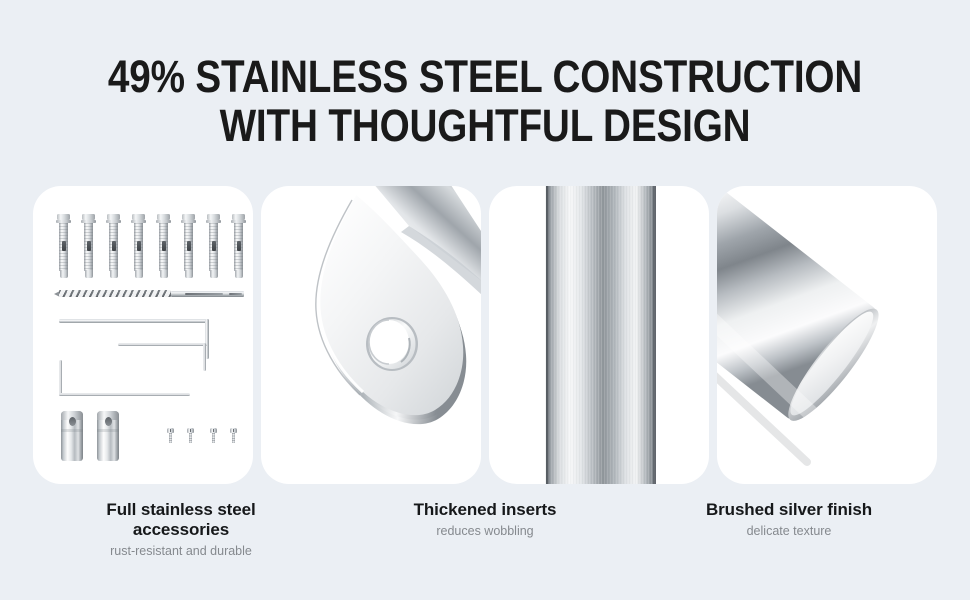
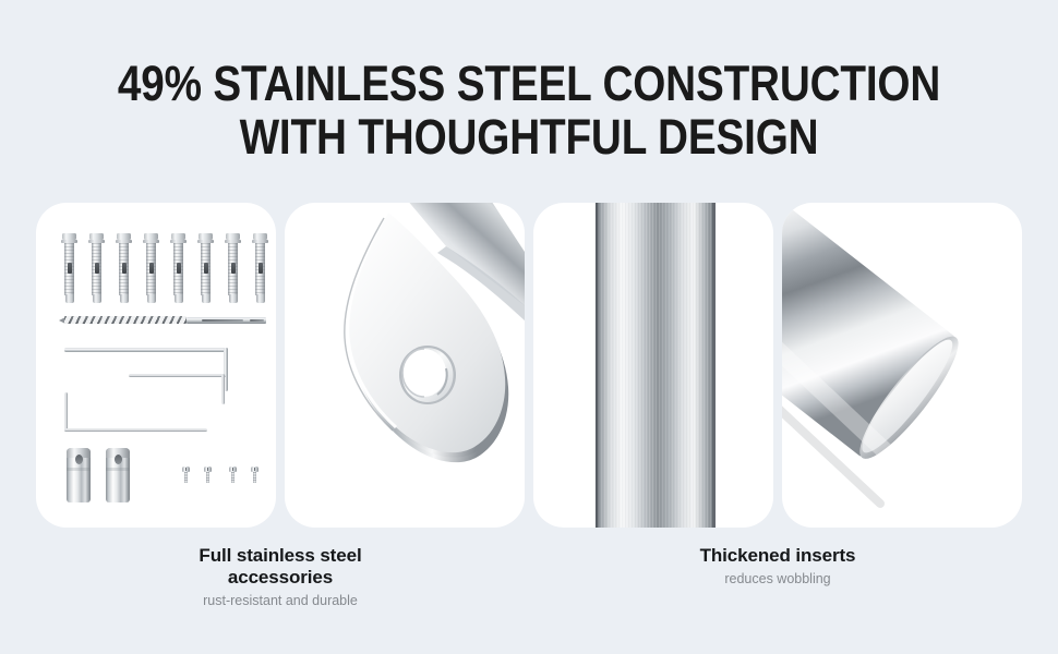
  49% STAINLESS STEEL CONSTRUCTION
  WITH THOUGHTFUL DESIGN
  Full stainless steel
  accessories
  rust-resistant and durable
  Thickened inserts
  reduces wobbling
- Brushed silver finish
- delicate texture
